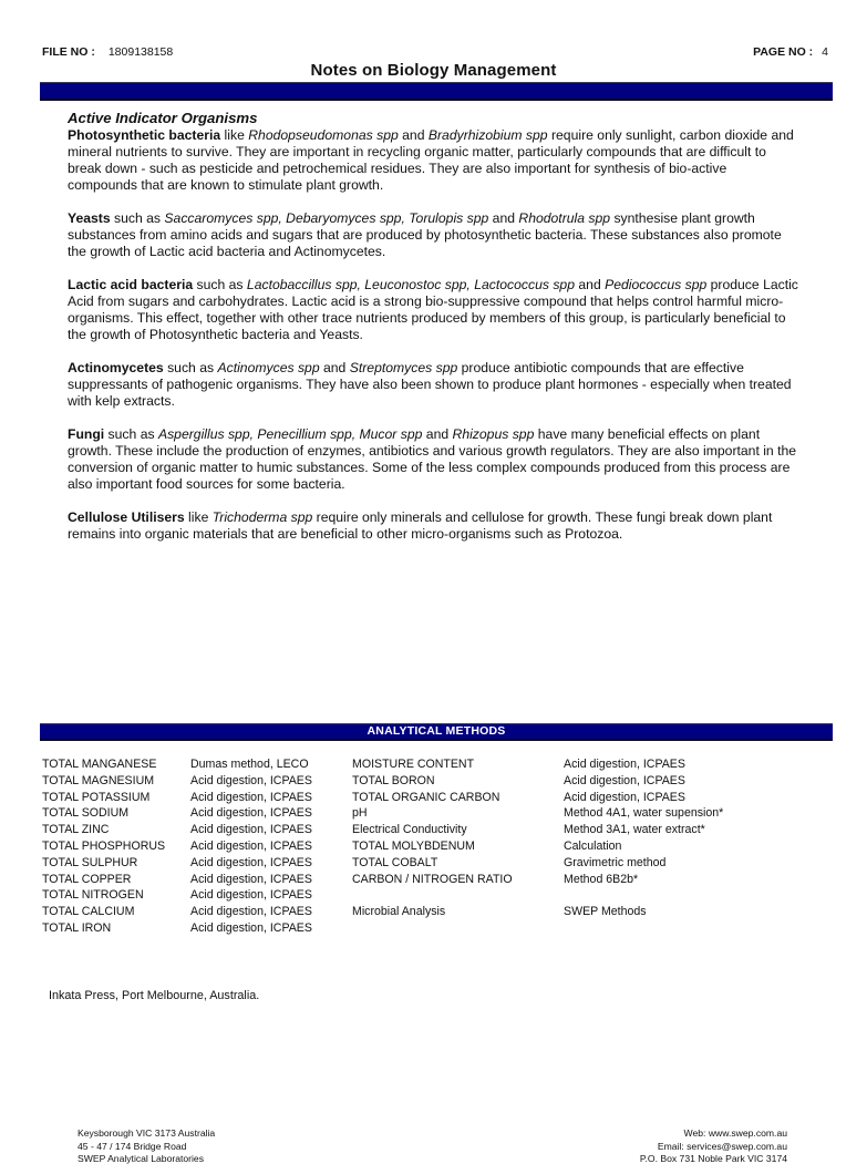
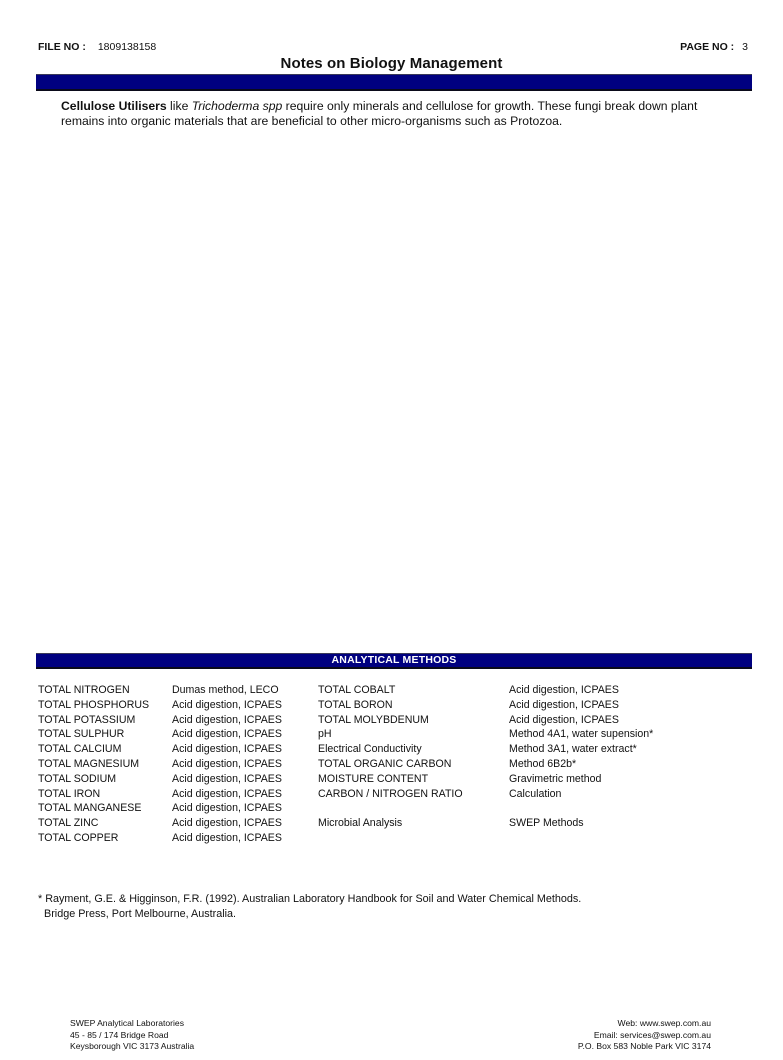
  FILE NO : 1809138158
- PAGE NO : 4
+ PAGE NO : 3
  Notes on Biology Management
- Active Indicator Organisms
- Photosynthetic bacteria like Rhodopseudomonas spp and Bradyrhizobium spp require only sunlight, carbon dioxide and mineral nutrients to survive. They are important in recycling organic matter, particularly compounds that are difficult to break down - such as pesticide and petrochemical residues. They are also important for synthesis of bio-active compounds that are known to stimulate plant growth.
- Yeasts such as Saccaromyces spp, Debaryomyces spp, Torulopis spp and Rhodotrula spp synthesise plant growth substances from amino acids and sugars that are produced by photosynthetic bacteria. These substances also promote the growth of Lactic acid bacteria and Actinomycetes.
- Lactic acid bacteria such as Lactobaccillus spp, Leuconostoc spp, Lactococcus spp and Pediococcus spp produce Lactic Acid from sugars and carbohydrates. Lactic acid is a strong bio-suppressive compound that helps control harmful micro-organisms. This effect, together with other trace nutrients produced by members of this group, is particularly beneficial to the growth of Photosynthetic bacteria and Yeasts.
- Actinomycetes such as Actinomyces spp and Streptomyces spp produce antibiotic compounds that are effective suppressants of pathogenic organisms. They have also been shown to produce plant hormones - especially when treated with kelp extracts.
- Fungi such as Aspergillus spp, Penecillium spp, Mucor spp and Rhizopus spp have many beneficial effects on plant growth. These include the production of enzymes, antibiotics and various growth regulators. They are also important in the conversion of organic matter to humic substances. Some of the less complex compounds produced from this process are also important food sources for some bacteria.
  Cellulose Utilisers like Trichoderma spp require only minerals and cellulose for growth. These fungi break down plant remains into organic materials that are beneficial to other micro-organisms such as Protozoa.
  ANALYTICAL METHODS
- TOTAL MANGANESE
+ TOTAL NITROGEN
- TOTAL MAGNESIUM
+ TOTAL PHOSPHORUS
  TOTAL POTASSIUM
- TOTAL SODIUM
+ TOTAL SULPHUR
- TOTAL ZINC
+ TOTAL CALCIUM
- TOTAL PHOSPHORUS
+ TOTAL MAGNESIUM
- TOTAL SULPHUR
+ TOTAL SODIUM
- TOTAL COPPER
+ TOTAL IRON
- TOTAL NITROGEN
+ TOTAL MANGANESE
- TOTAL CALCIUM
+ TOTAL ZINC
- TOTAL IRON
+ TOTAL COPPER
  Dumas method, LECO
  Acid digestion, ICPAES
  Acid digestion, ICPAES
  Acid digestion, ICPAES
  Acid digestion, ICPAES
  Acid digestion, ICPAES
  Acid digestion, ICPAES
  Acid digestion, ICPAES
  Acid digestion, ICPAES
  Acid digestion, ICPAES
  Acid digestion, ICPAES
- MOISTURE CONTENT
+ TOTAL COBALT
  TOTAL BORON
- TOTAL ORGANIC CARBON
+ TOTAL MOLYBDENUM
  pH
  Electrical Conductivity
- TOTAL MOLYBDENUM
+ TOTAL ORGANIC CARBON
- TOTAL COBALT
+ MOISTURE CONTENT
  CARBON / NITROGEN RATIO
  Microbial Analysis
  Acid digestion, ICPAES
  Acid digestion, ICPAES
  Acid digestion, ICPAES
  Method 4A1, water supension*
  Method 3A1, water extract*
- Calculation
+ Method 6B2b*
  Gravimetric method
- Method 6B2b*
+ Calculation
  SWEP Methods
+ * Rayment, G.E. & Higginson, F.R. (1992). Australian Laboratory Handbook for Soil and Water Chemical Methods.
- Inkata Press, Port Melbourne, Australia.
+ Bridge Press, Port Melbourne, Australia.
- Keysborough VIC 3173 Australia
+ SWEP Analytical Laboratories
- 45 - 47 / 174 Bridge Road
+ 45 - 85 / 174 Bridge Road
- SWEP Analytical Laboratories
+ Keysborough VIC 3173 Australia
  Web: www.swep.com.au
  Email: services@swep.com.au
- P.O. Box 731 Noble Park VIC 3174
+ P.O. Box 583 Noble Park VIC 3174
